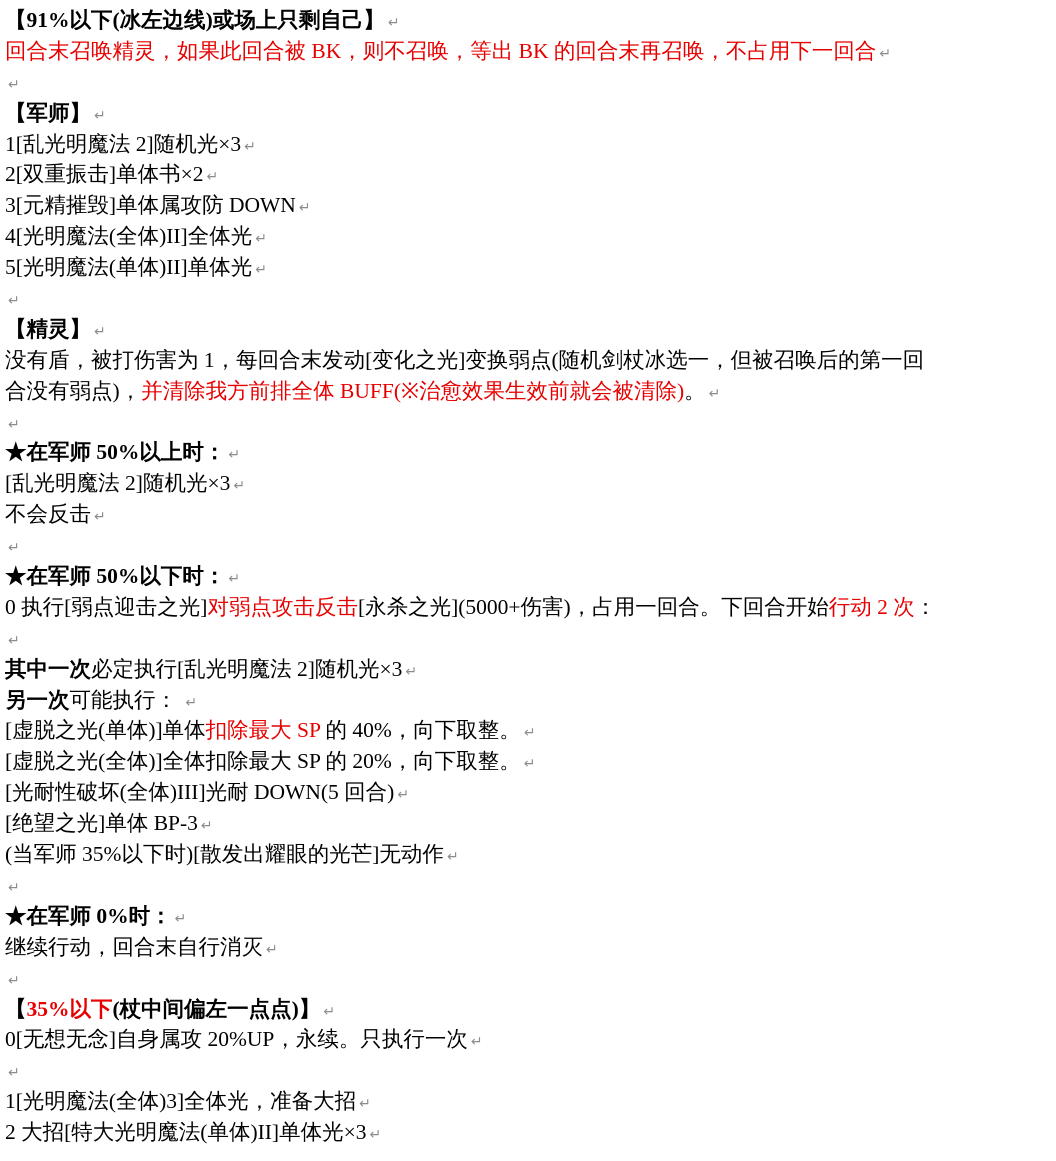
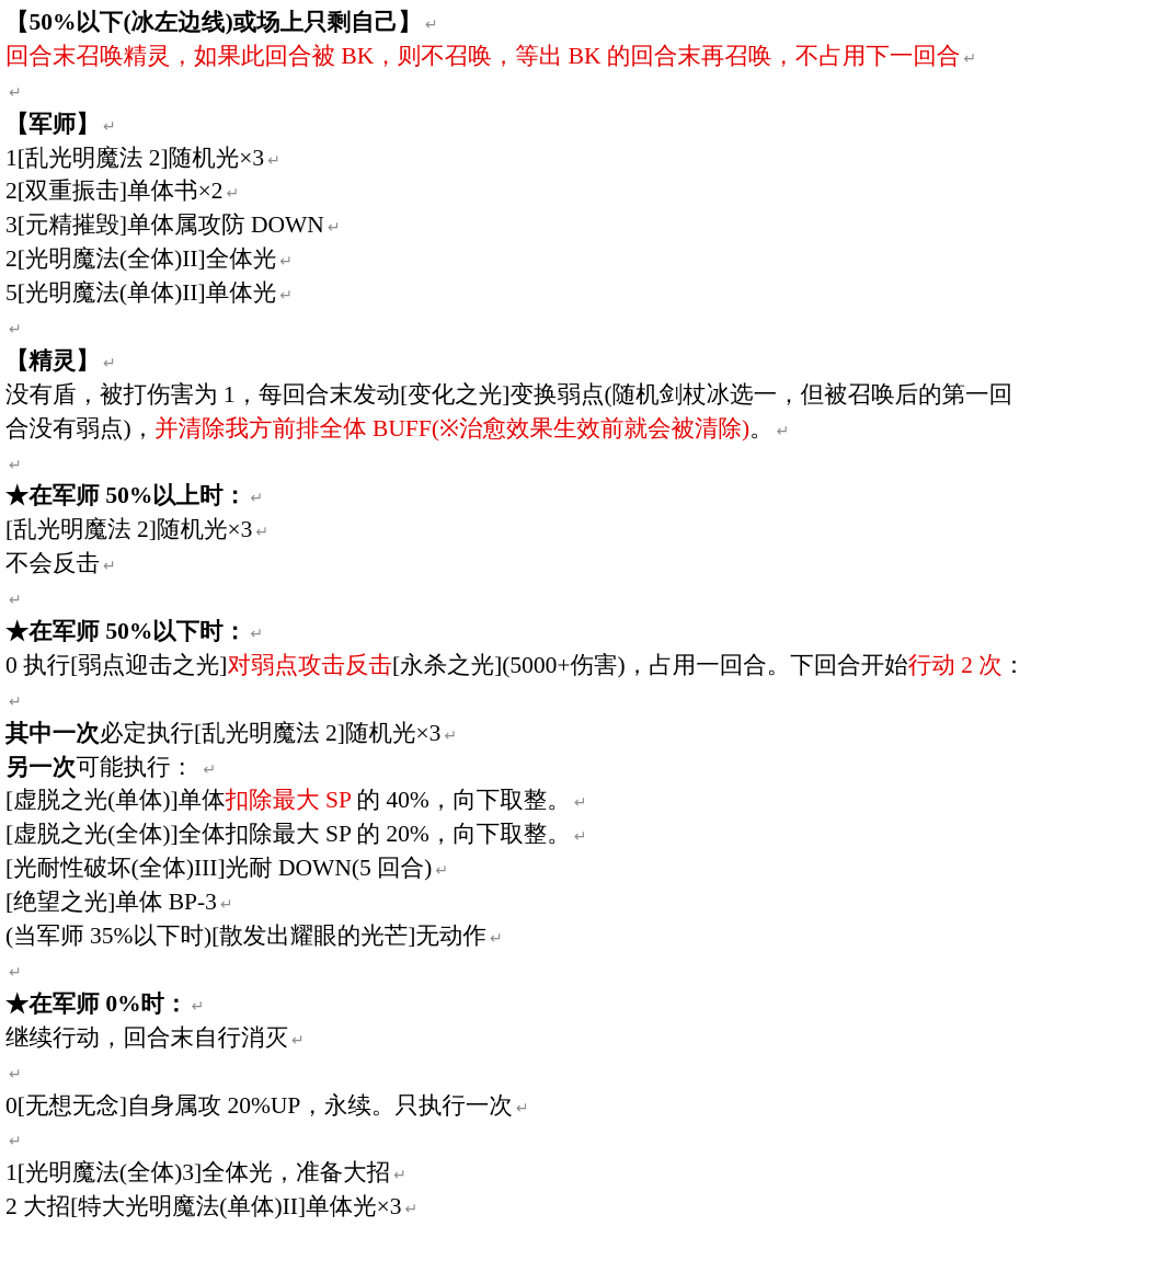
- 【91%以下(冰左边线)或场上只剩自己】 ↵
+ 【50%以下(冰左边线)或场上只剩自己】 ↵
  回合末召唤精灵，如果此回合被 BK，则不召唤，等出 BK 的回合末再召唤，不占用下一回合 ↵
  ↵
  【军师】 ↵
  1[乱光明魔法 2]随机光×3 ↵
  2[双重振击]单体书×2 ↵
  3[元精摧毁]单体属攻防 DOWN ↵
- 4[光明魔法(全体)II]全体光 ↵
+ 2[光明魔法(全体)II]全体光 ↵
  5[光明魔法(单体)II]单体光 ↵
  ↵
  【精灵】 ↵
  没有盾，被打伤害为 1，每回合末发动[变化之光]变换弱点(随机剑杖冰选一，但被召唤后的第一回
  合没有弱点)，并清除我方前排全体 BUFF(※治愈效果生效前就会被清除)。 ↵
  ↵
  ★在军师 50%以上时： ↵
  [乱光明魔法 2]随机光×3 ↵
  不会反击 ↵
  ↵
  ★在军师 50%以下时： ↵
  0 执行[弱点迎击之光]对弱点攻击反击[永杀之光](5000+伤害)，占用一回合。下回合开始行动 2 次：
  ↵
  其中一次必定执行[乱光明魔法 2]随机光×3 ↵
  另一次可能执行： ↵
  [虚脱之光(单体)]单体扣除最大 SP 的 40%，向下取整。 ↵
  [虚脱之光(全体)]全体扣除最大 SP 的 20%，向下取整。 ↵
  [光耐性破坏(全体)III]光耐 DOWN(5 回合) ↵
  [绝望之光]单体 BP-3 ↵
  (当军师 35%以下时)[散发出耀眼的光芒]无动作 ↵
  ↵
  ★在军师 0%时： ↵
  继续行动，回合末自行消灭 ↵
  ↵
- 【35%以下(杖中间偏左一点点)】 ↵
  0[无想无念]自身属攻 20%UP，永续。只执行一次 ↵
  ↵
  1[光明魔法(全体)3]全体光，准备大招 ↵
  2 大招[特大光明魔法(单体)II]单体光×3 ↵
